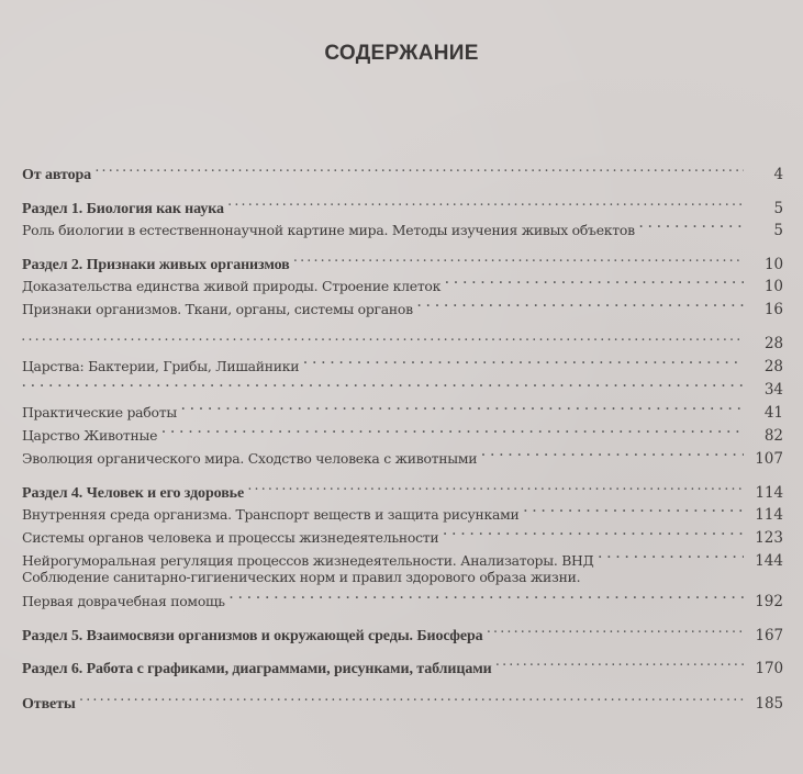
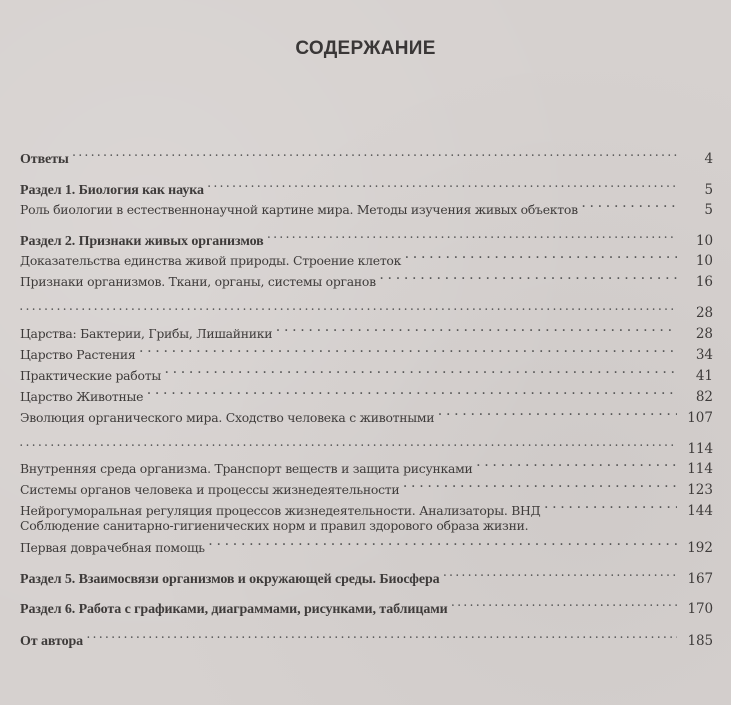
  СОДЕРЖАНИЕ
- От автора
+ Ответы
  4
  Раздел 1. Биология как наука
  5
  Роль биологии в естественнонаучной картине мира. Методы изучения живых объектов
  5
  Раздел 2. Признаки живых организмов
  10
  Доказательства единства живой природы. Строение клеток
  10
  Признаки организмов. Ткани, органы, системы органов
  16
  28
  Царства: Бактерии, Грибы, Лишайники
  28
+ Царство Растения
  34
  Практические работы
  41
  Царство Животные
  82
  Эволюция органического мира. Сходство человека с животными
  107
- Раздел 4. Человек и его здоровье
  114
  Внутренняя среда организма. Транспорт веществ и защита рисунками
  114
  Системы органов человека и процессы жизнедеятельности
  123
  Нейрогуморальная регуляция процессов жизнедеятельности. Анализаторы. ВНД
  144
  Соблюдение санитарно-гигиенических норм и правил здорового образа жизни.
  Первая доврачебная помощь
  192
  Раздел 5. Взаимосвязи организмов и окружающей среды. Биосфера
  167
  Раздел 6. Работа с графиками, диаграммами, рисунками, таблицами
  170
- Ответы
+ От автора
  185
